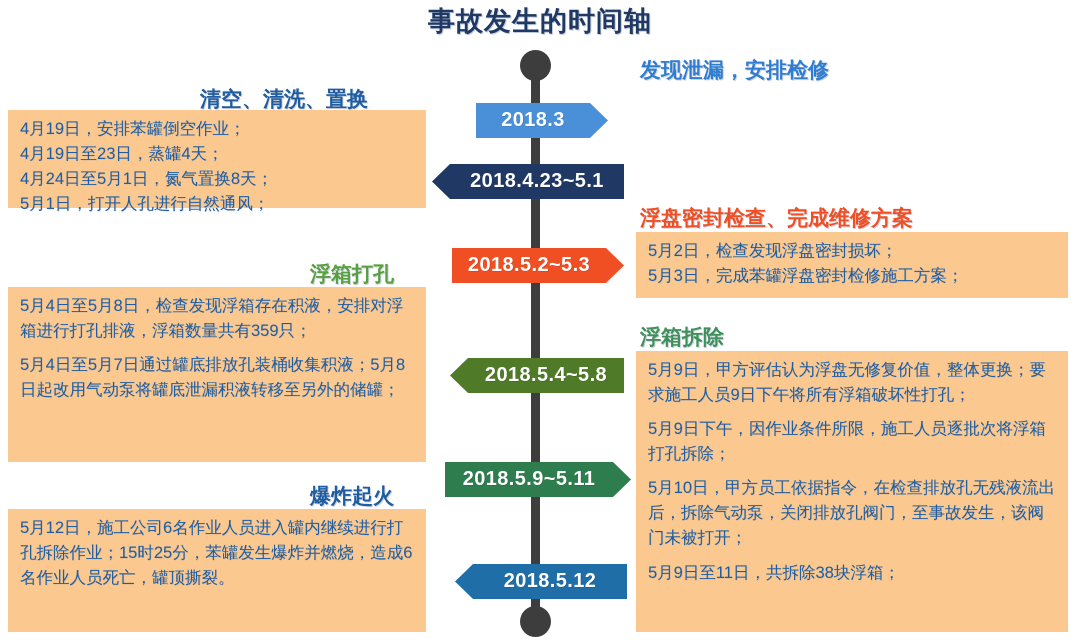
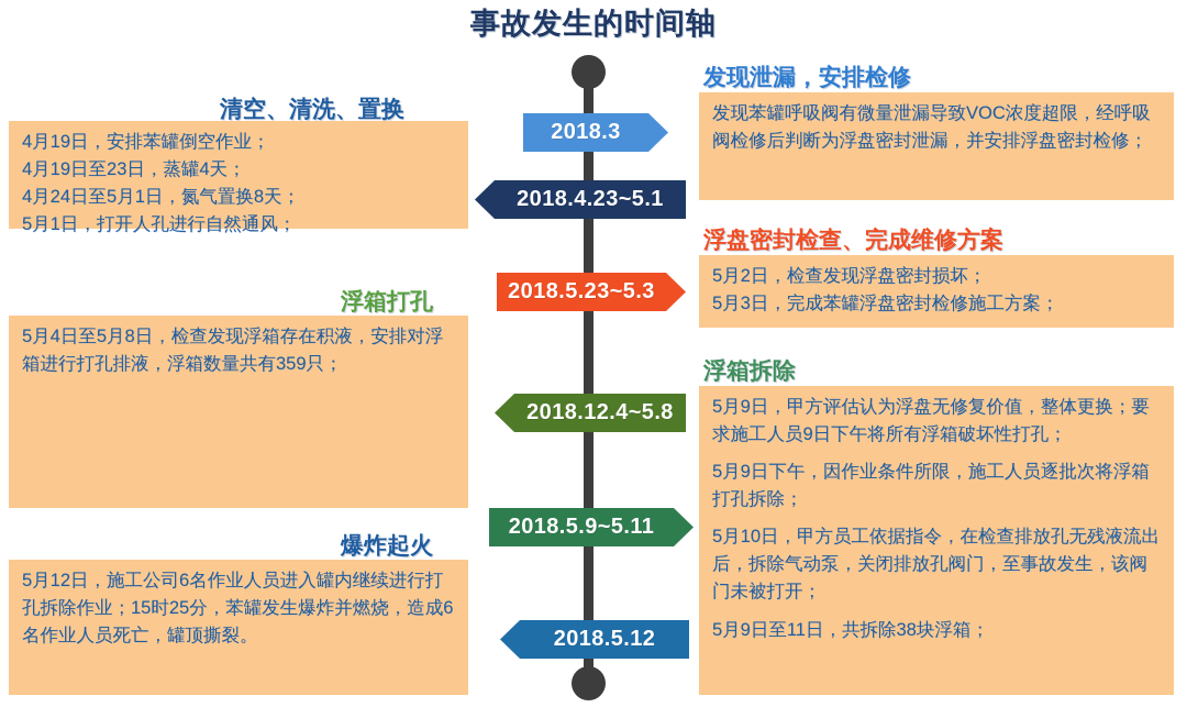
  事故发生的时间轴
  清空、清洗、置换
  4月19日，安排苯罐倒空作业；
  4月19日至23日，蒸罐4天；
  4月24日至5月1日，氮气置换8天；
  5月1日，打开人孔进行自然通风；
  浮箱打孔
  5月4日至5月8日，检查发现浮箱存在积液，安排对浮箱进行打孔排液，浮箱数量共有359只；
- 5月4日至5月7日通过罐底排放孔装桶收集积液；5月8日起改用气动泵将罐底泄漏积液转移至另外的储罐；
  爆炸起火
  5月12日，施工公司6名作业人员进入罐内继续进行打孔拆除作业；15时25分，苯罐发生爆炸并燃烧，造成6名作业人员死亡，罐顶撕裂。
  2018.3
  2018.4.23~5.1
- 2018.5.2~5.3
+ 2018.5.23~5.3
- 2018.5.4~5.8
+ 2018.12.4~5.8
  2018.5.9~5.11
  2018.5.12
  发现泄漏，安排检修
+ 发现苯罐呼吸阀有微量泄漏导致VOC浓度超限，经呼吸阀检修后判断为浮盘密封泄漏，并安排浮盘密封检修；
  浮盘密封检查、完成维修方案
  5月2日，检查发现浮盘密封损坏；
  5月3日，完成苯罐浮盘密封检修施工方案；
  浮箱拆除
  5月9日，甲方评估认为浮盘无修复价值，整体更换；要求施工人员9日下午将所有浮箱破坏性打孔；
  5月9日下午，因作业条件所限，施工人员逐批次将浮箱打孔拆除；
  5月10日，甲方员工依据指令，在检查排放孔无残液流出后，拆除气动泵，关闭排放孔阀门，至事故发生，该阀门未被打开；
  5月9日至11日，共拆除38块浮箱；
